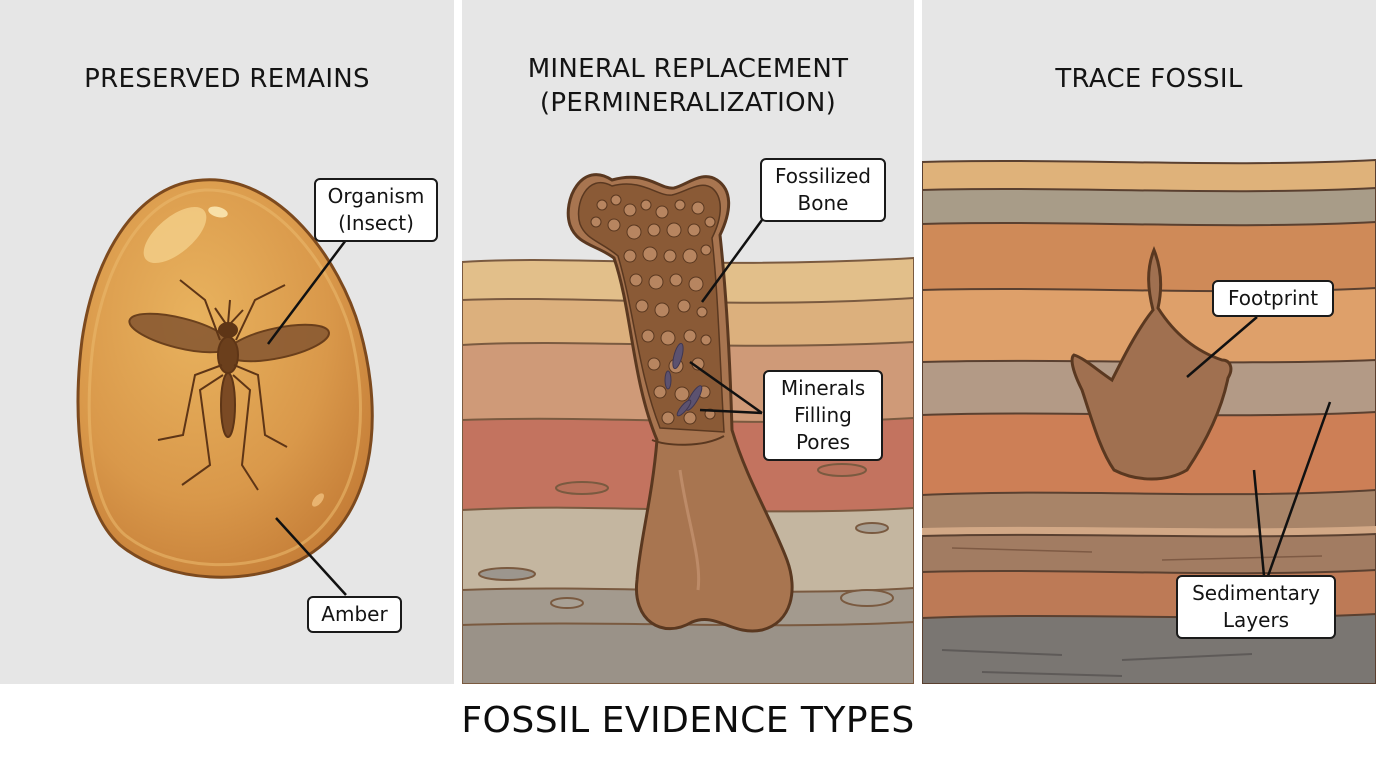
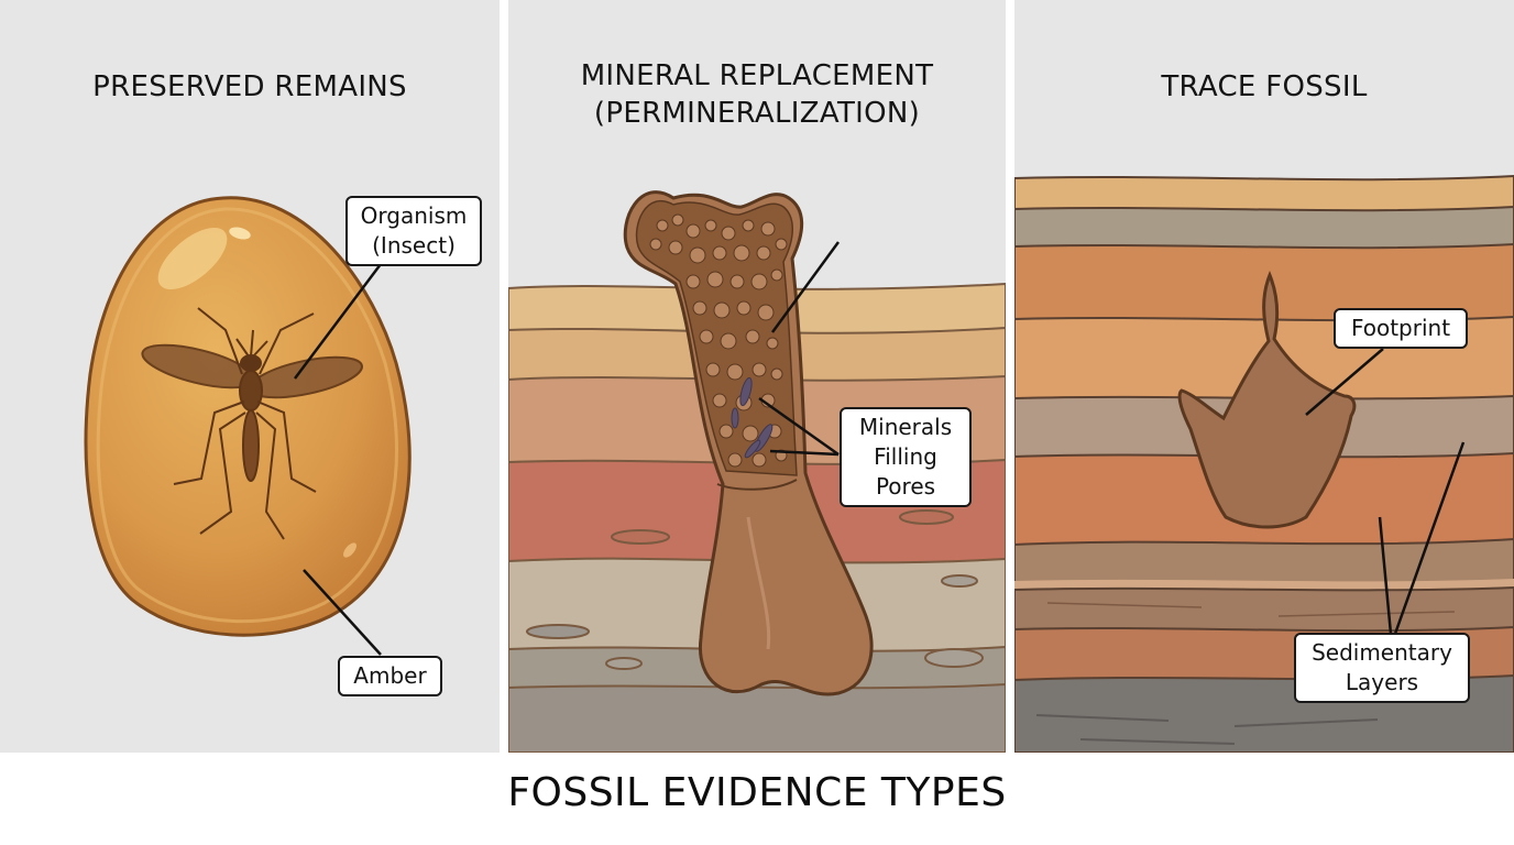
  PRESERVED REMAINS
  Organism
  (Insect)
  Amber
  MINERAL REPLACEMENT
  (PERMINERALIZATION)
- Fossilized
- Bone
  Minerals
  Filling
  Pores
  TRACE FOSSIL
  Footprint
  Sedimentary
  Layers
  FOSSIL EVIDENCE TYPES
